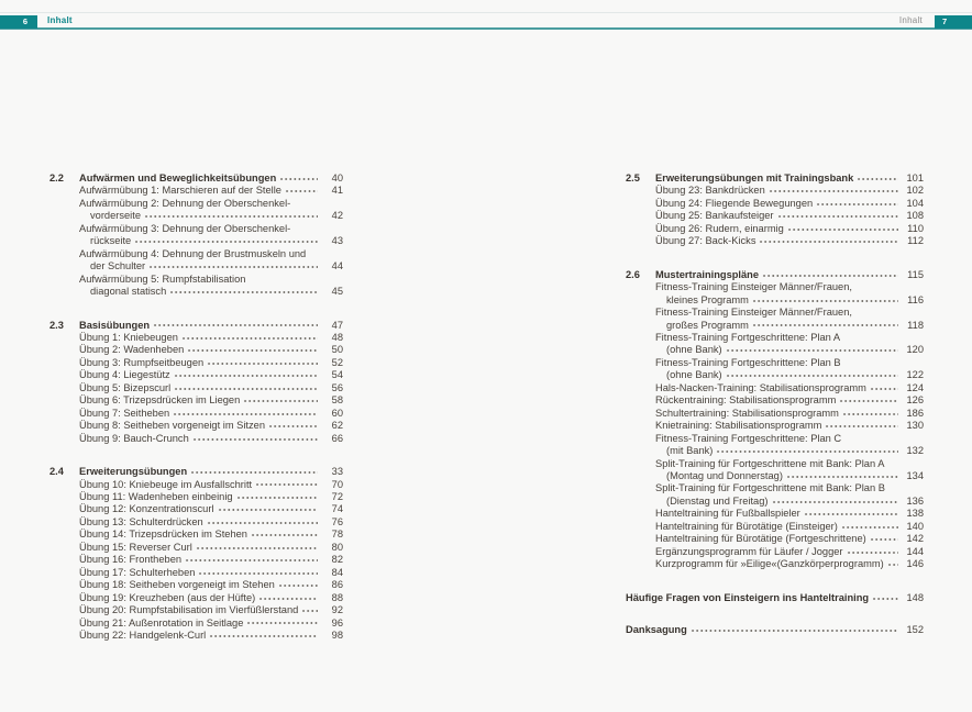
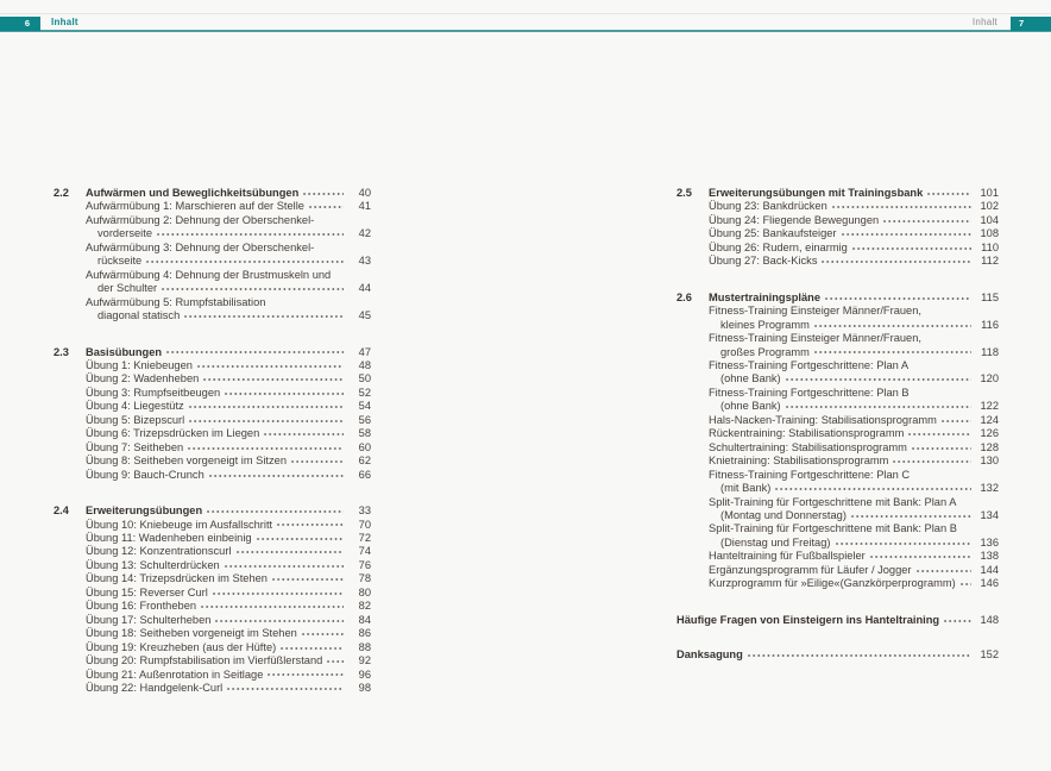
  6
  7
  Inhalt
  Inhalt
  2.2
  Aufwärmen und Beweglichkeitsübungen
  40
  Aufwärmübung 1: Marschieren auf der Stelle
  41
  Aufwärmübung 2: Dehnung der Oberschenkel-
  vorderseite
  42
  Aufwärmübung 3: Dehnung der Oberschenkel-
  rückseite
  43
  Aufwärmübung 4: Dehnung der Brustmuskeln und
  der Schulter
  44
  Aufwärmübung 5: Rumpfstabilisation
  diagonal statisch
  45
  2.3
  Basisübungen
  47
  Übung 1: Kniebeugen
  48
  Übung 2: Wadenheben
  50
  Übung 3: Rumpfseitbeugen
  52
  Übung 4: Liegestütz
  54
  Übung 5: Bizepscurl
  56
  Übung 6: Trizepsdrücken im Liegen
  58
  Übung 7: Seitheben
  60
  Übung 8: Seitheben vorgeneigt im Sitzen
  62
  Übung 9: Bauch-Crunch
  66
  2.4
  Erweiterungsübungen
  33
  Übung 10: Kniebeuge im Ausfallschritt
  70
  Übung 11: Wadenheben einbeinig
  72
  Übung 12: Konzentrationscurl
  74
  Übung 13: Schulterdrücken
  76
  Übung 14: Trizepsdrücken im Stehen
  78
  Übung 15: Reverser Curl
  80
  Übung 16: Frontheben
  82
  Übung 17: Schulterheben
  84
  Übung 18: Seitheben vorgeneigt im Stehen
  86
  Übung 19: Kreuzheben (aus der Hüfte)
  88
  Übung 20: Rumpfstabilisation im Vierfüßlerstand
  92
  Übung 21: Außenrotation in Seitlage
  96
  Übung 22: Handgelenk-Curl
  98
  2.5
  Erweiterungsübungen mit Trainingsbank
  101
  Übung 23: Bankdrücken
  102
  Übung 24: Fliegende Bewegungen
  104
  Übung 25: Bankaufsteiger
  108
  Übung 26: Rudern, einarmig
  110
  Übung 27: Back-Kicks
  112
  2.6
  Mustertrainingspläne
  115
  Fitness-Training Einsteiger Männer/Frauen,
  kleines Programm
  116
  Fitness-Training Einsteiger Männer/Frauen,
  großes Programm
  118
  Fitness-Training Fortgeschrittene: Plan A
  (ohne Bank)
  120
  Fitness-Training Fortgeschrittene: Plan B
  (ohne Bank)
  122
  Hals-Nacken-Training: Stabilisationsprogramm
  124
  Rückentraining: Stabilisationsprogramm
  126
  Schultertraining: Stabilisationsprogramm
- 186
+ 128
  Knietraining: Stabilisationsprogramm
  130
  Fitness-Training Fortgeschrittene: Plan C
  (mit Bank)
  132
  Split-Training für Fortgeschrittene mit Bank: Plan A
  (Montag und Donnerstag)
  134
  Split-Training für Fortgeschrittene mit Bank: Plan B
  (Dienstag und Freitag)
  136
  Hanteltraining für Fußballspieler
  138
- Hanteltraining für Bürotätige (Einsteiger)
- 140
- Hanteltraining für Bürotätige (Fortgeschrittene)
- 142
  Ergänzungsprogramm für Läufer / Jogger
  144
  Kurzprogramm für »Eilige«(Ganzkörperprogramm)
  146
  Häufige Fragen von Einsteigern ins Hanteltraining
  148
  Danksagung
  152
